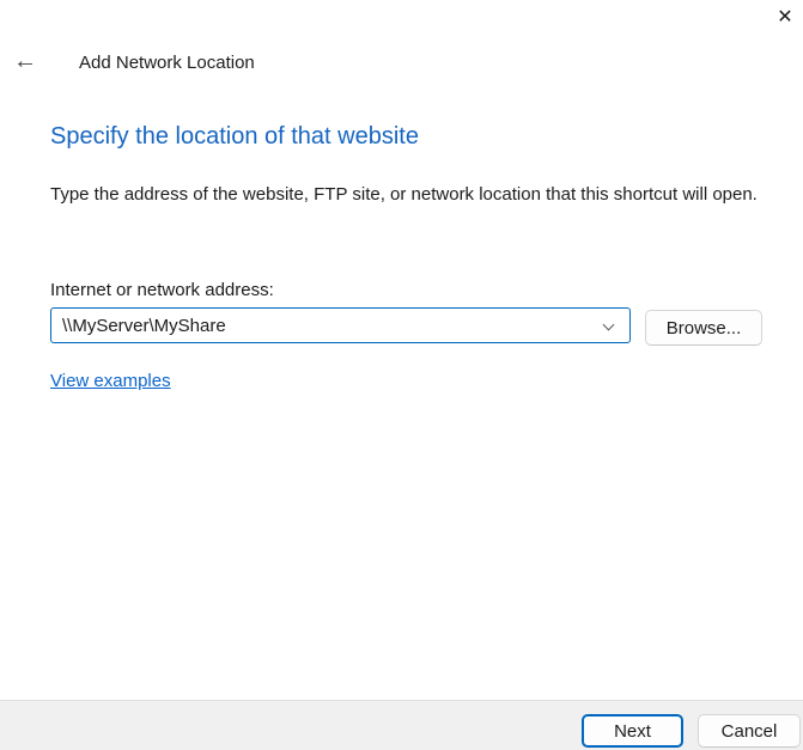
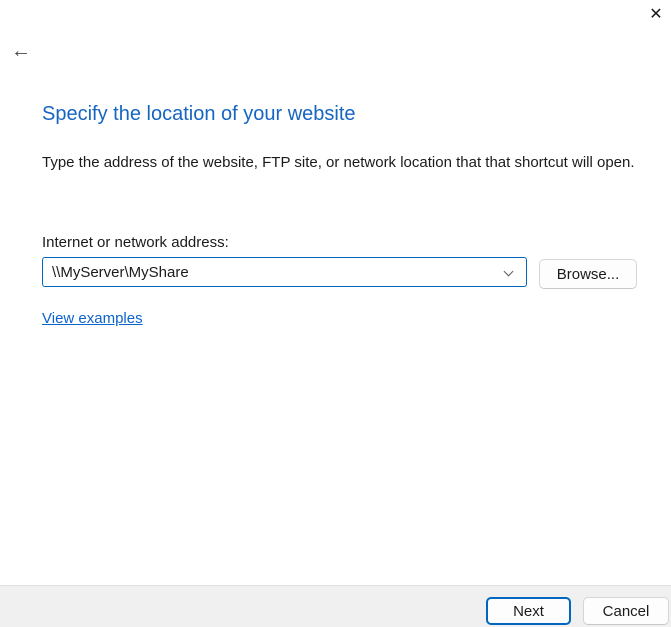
  ✕
  ←
- Add Network Location
- Specify the location of that website
+ Specify the location of your website
- Type the address of the website, FTP site, or network location that this shortcut will open.
+ Type the address of the website, FTP site, or network location that that shortcut will open.
  Internet or network address:
  \\MyServer\MyShare
  Browse...
  View examples
  Next
  Cancel
